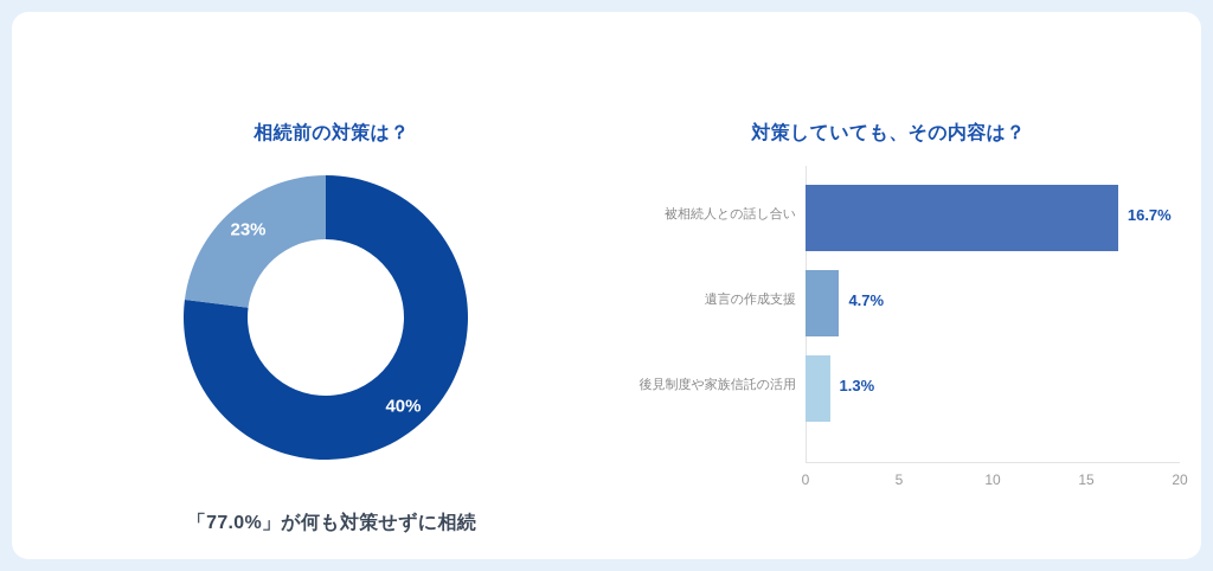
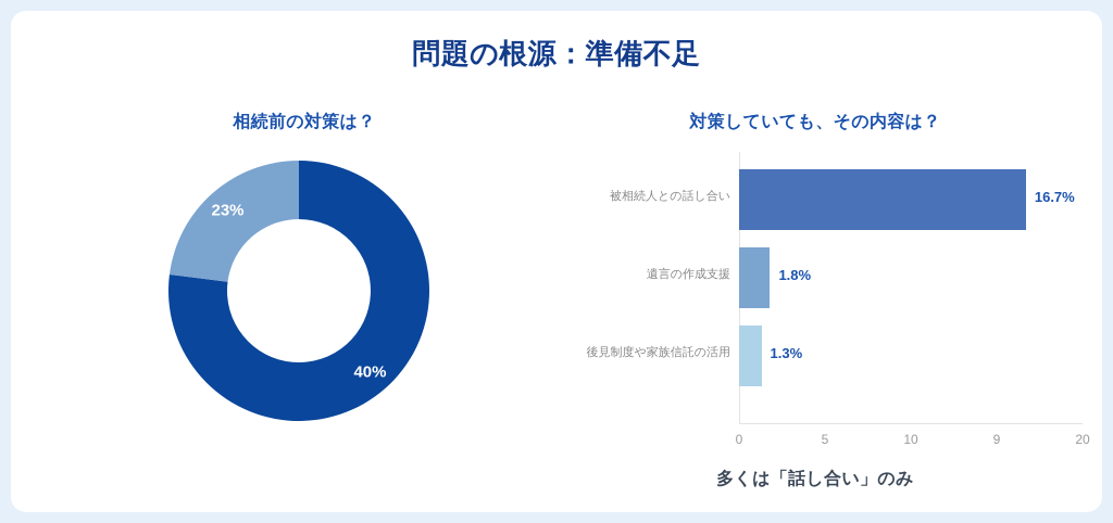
+ 問題の根源：準備不足
  相続前の対策は？
  40%
  23%
- 「77.0%」が何も対策せずに相続
  対策していても、その内容は？
  被相続人との話し合い
  16.7%
  遺言の作成支援
- 4.7%
+ 1.8%
  後見制度や家族信託の活用
  1.3%
  0
  5
  10
- 15
+ 9
  20
+ 多くは「話し合い」のみ
